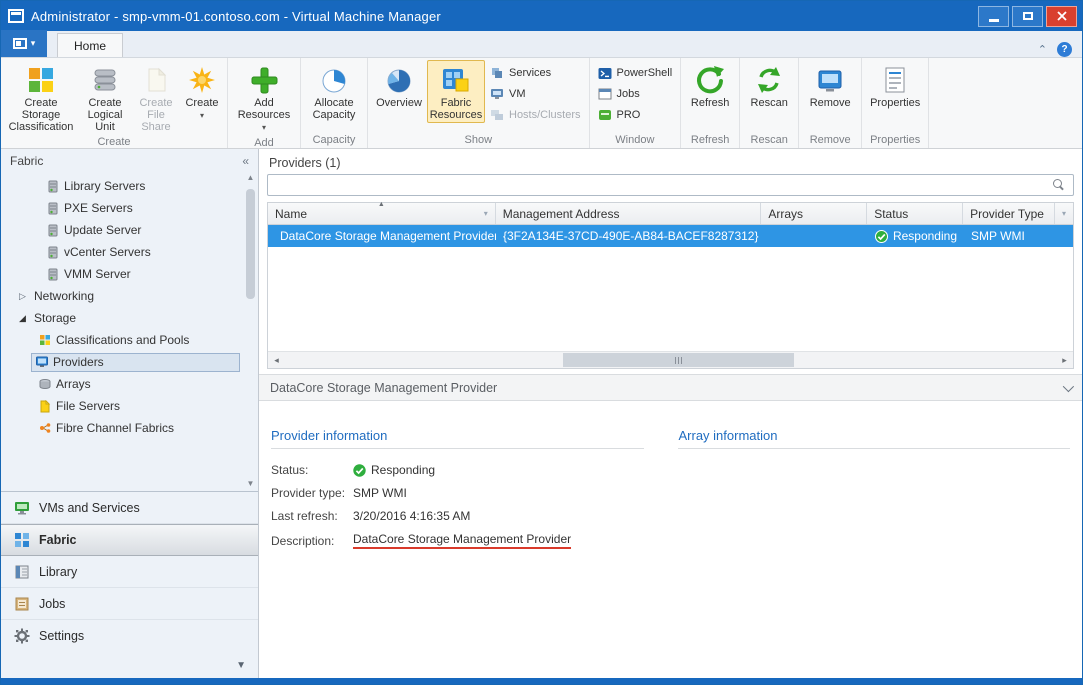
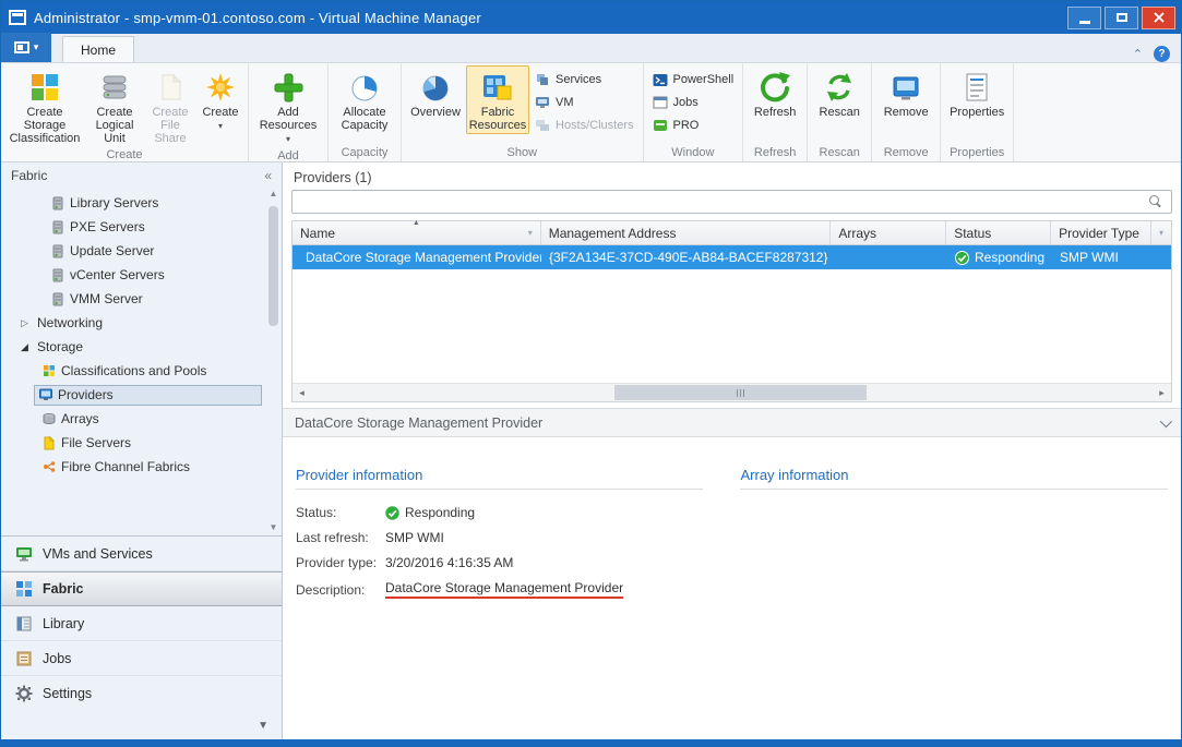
  Administrator - smp-vmm-01.contoso.com - Virtual Machine Manager
  ▾
  Home
  ⌃
  ?
  Create Storage Classification
  Create Logical Unit
  Create File Share
  Create ▾
  Create
  Add Resources ▾
  Add
  Allocate Capacity
  Capacity
  Overview
  Fabric Resources
  Services
  VM
  Hosts/Clusters
  Show
  PowerShell
  Jobs
  PRO
  Window
  Refresh
  Refresh
  Rescan
  Rescan
  Remove
  Remove
  Properties
  Properties
  Fabric
  «
  Library Servers
  PXE Servers
  Update Server
  vCenter Servers
  VMM Server
  ▷
  Networking
  ◢
  Storage
  Classifications and Pools
  Providers
  Arrays
  File Servers
  Fibre Channel Fabrics
  ▲
  ▼
  VMs and Services
  Fabric
  Library
  Jobs
  Settings
  ▼
  Providers (1)
  Name
  ▾
  Management Address
  Arrays
  Status
  Provider Type
  ▾
  DataCore Storage Management Provide
  {3F2A134E-37CD-490E-AB84-BACEF8287312}
  Responding
  SMP WMI
  ◂
  ▸
  DataCore Storage Management Provider
  Provider information
  Status:
  Responding
- Provider type:
+ Last refresh:
  SMP WMI
- Last refresh:
+ Provider type:
  3/20/2016 4:16:35 AM
  Description:
  DataCore Storage Management Provider
  Array information
